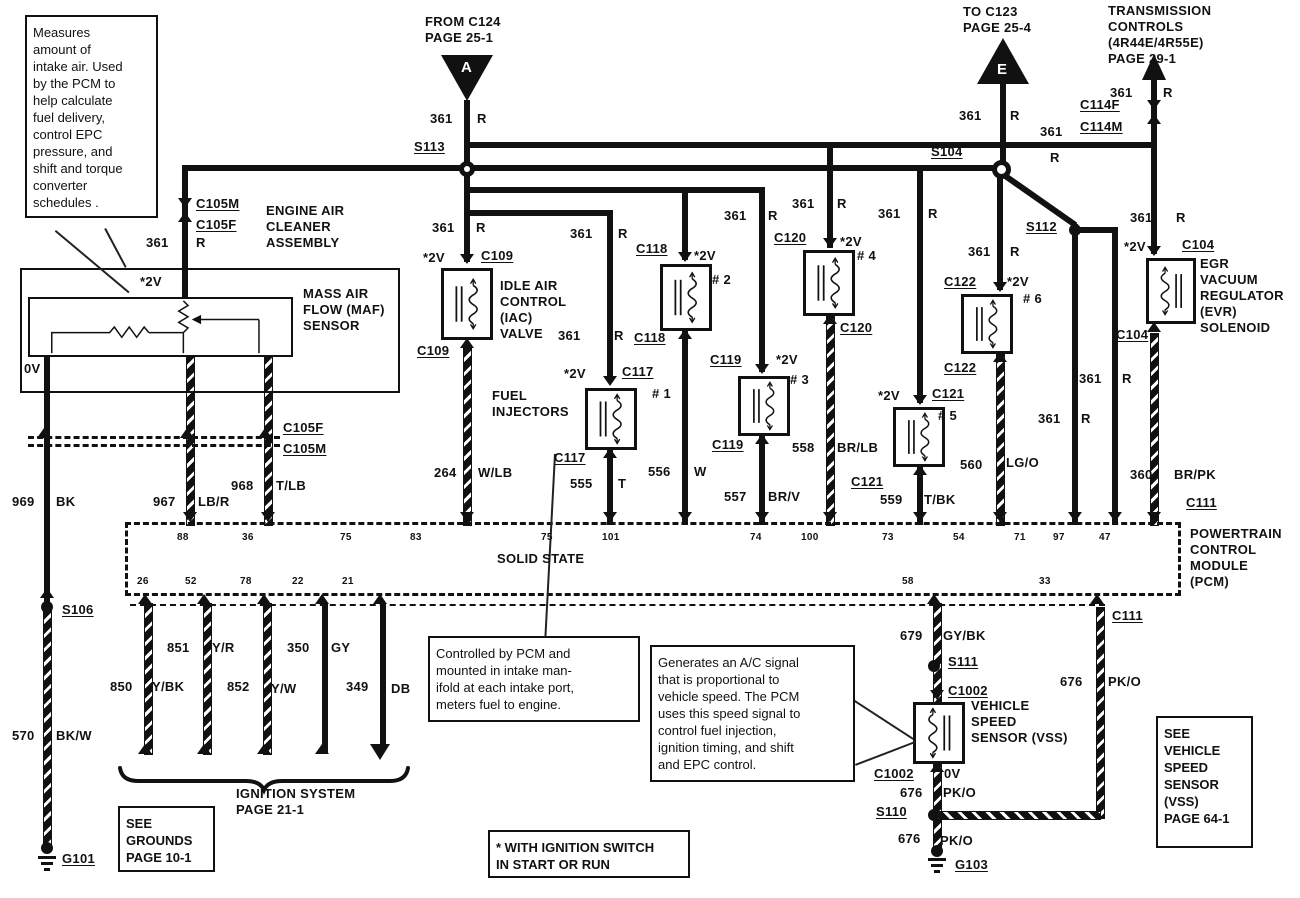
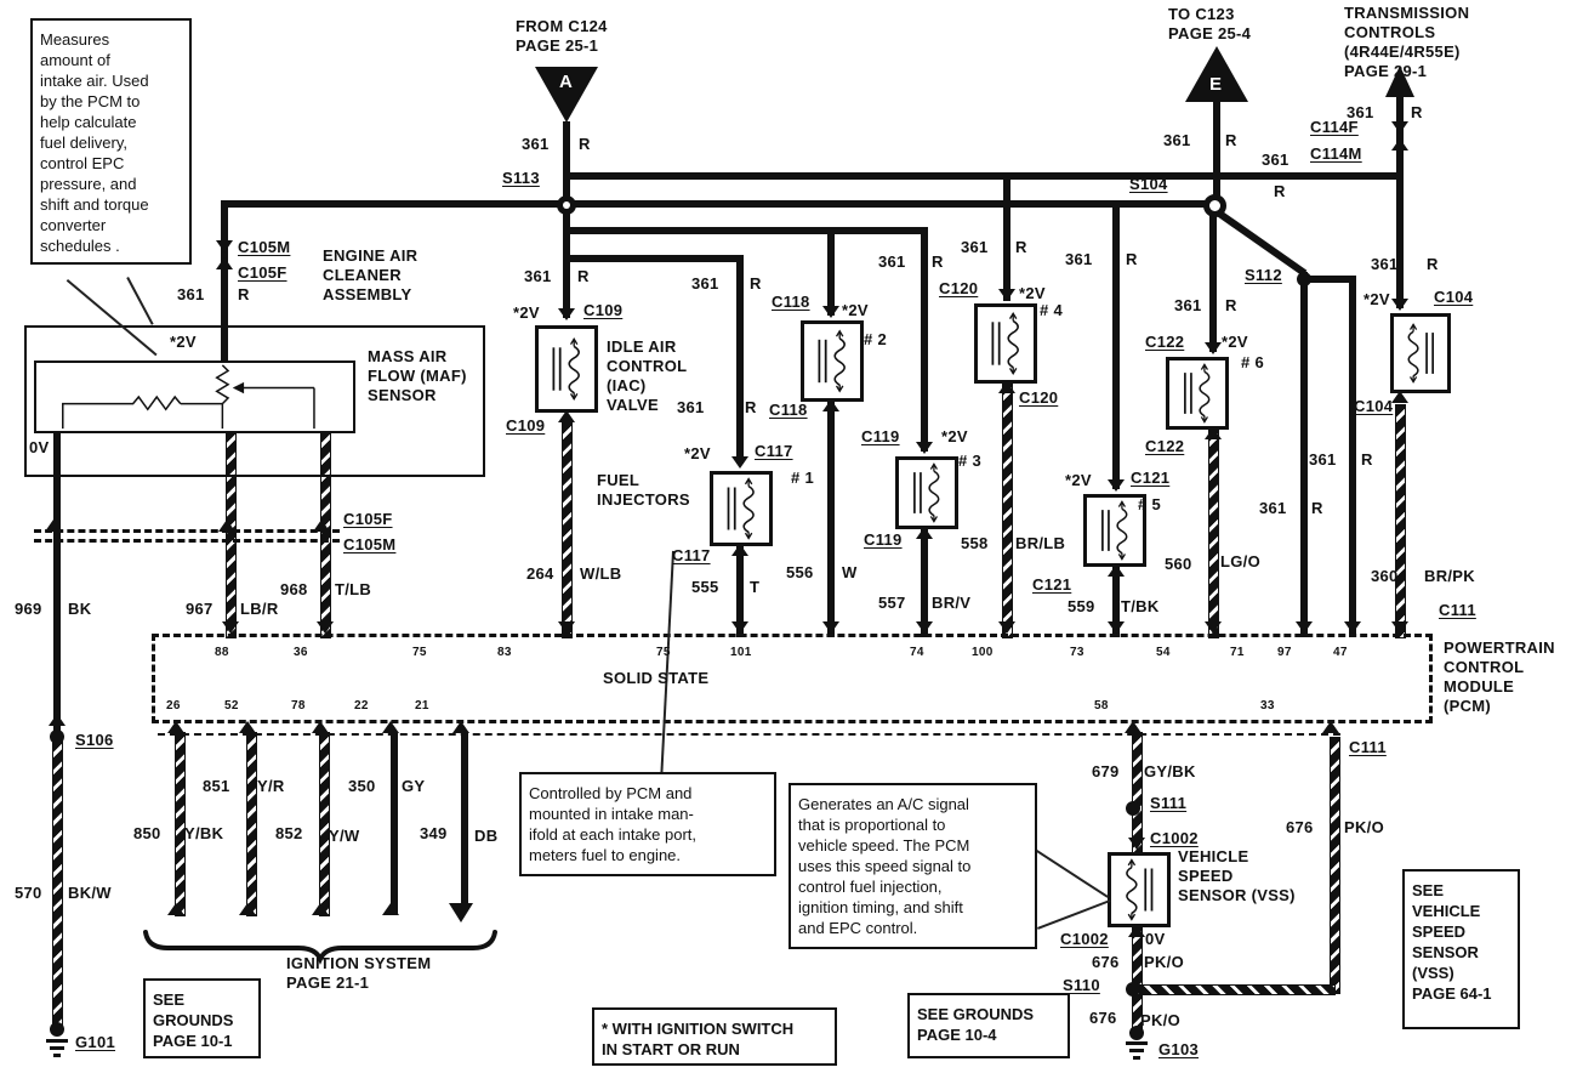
  A
  E
  FROM C124
  PAGE 25-1
  TO C123
  PAGE 25-4
  TRANSMISSION
  CONTROLS
  (4R44E/4R55E)
  PAGE 29-1
  ENGINE AIR
  CLEANER
  ASSEMBLY
  MASS AIR
  FLOW (MAF)
  SENSOR
  IDLE AIR
  CONTROL
  (IAC)
  VALVE
  FUEL
  INJECTORS
- EGR
- VACUUM
- REGULATOR
- (EVR)
- SOLENOID
  SOLID STATE
  POWERTRAIN
  CONTROL
  MODULE
  (PCM)
  VEHICLE
  SPEED
  SENSOR (VSS)
  IGNITION SYSTEM
  PAGE 21-1
  Measures
  amount of
  intake air. Used
  by the PCM to
  help calculate
  fuel delivery,
  control EPC
  pressure, and
  shift and torque
  converter
  schedules .
  Controlled by PCM and
  mounted in intake man-
  ifold at each intake port,
  meters fuel to engine.
  Generates an A/C signal
  that is proportional to
  vehicle speed. The PCM
  uses this speed signal to
  control fuel injection,
  ignition timing, and shift
  and EPC control.
  SEE
  GROUNDS
  PAGE 10-1
  * WITH IGNITION SWITCH
  IN START OR RUN
+ SEE GROUNDS
+ PAGE 10-4
  SEE
  VEHICLE
  SPEED
  SENSOR
  (VSS)
  PAGE 64-1
  361
  R
  S113
  361
  R
  S104
  361
  R
  C114F
  C114M
  361
  R
  C105M
  C105F
  361
  R
  *2V
  0V
  C105F
  C105M
  969
  BK
  967
  LB/R
  968
  T/LB
  S106
  570
  BK/W
  G101
  361
  R
  *2V
  C109
  C109
  264
  W/LB
  361
  R
  361
  R
  *2V
  C117
  # 1
  C117
  555
  T
  C118
  *2V
  # 2
  C118
  556
  W
  361
  R
  C119
  *2V
  # 3
  C119
  557
  BR/V
  361
  R
  C120
  *2V
  # 4
  C120
  558
  BR/LB
  361
  R
  *2V
  C121
  # 5
  C121
  559
  T/BK
  361
  R
  C122
  *2V
  # 6
  C122
  560
  LG/O
  S112
  361
  R
  361
  R
  361
  R
  *2V
  C104
  C104
  360
  BR/PK
  C111
  851
  Y/R
  850
  Y/BK
  852
  Y/W
  350
  GY
  349
  DB
  679
  GY/BK
  S111
  C1002
  C1002
  0V
  676
  PK/O
  S110
  676
  PK/O
  G103
  676
  PK/O
  C111
  88
  36
  75
  83
  75
  101
  74
  100
  73
  54
  71
  97
  47
  26
  52
  78
  22
  21
  58
  33
